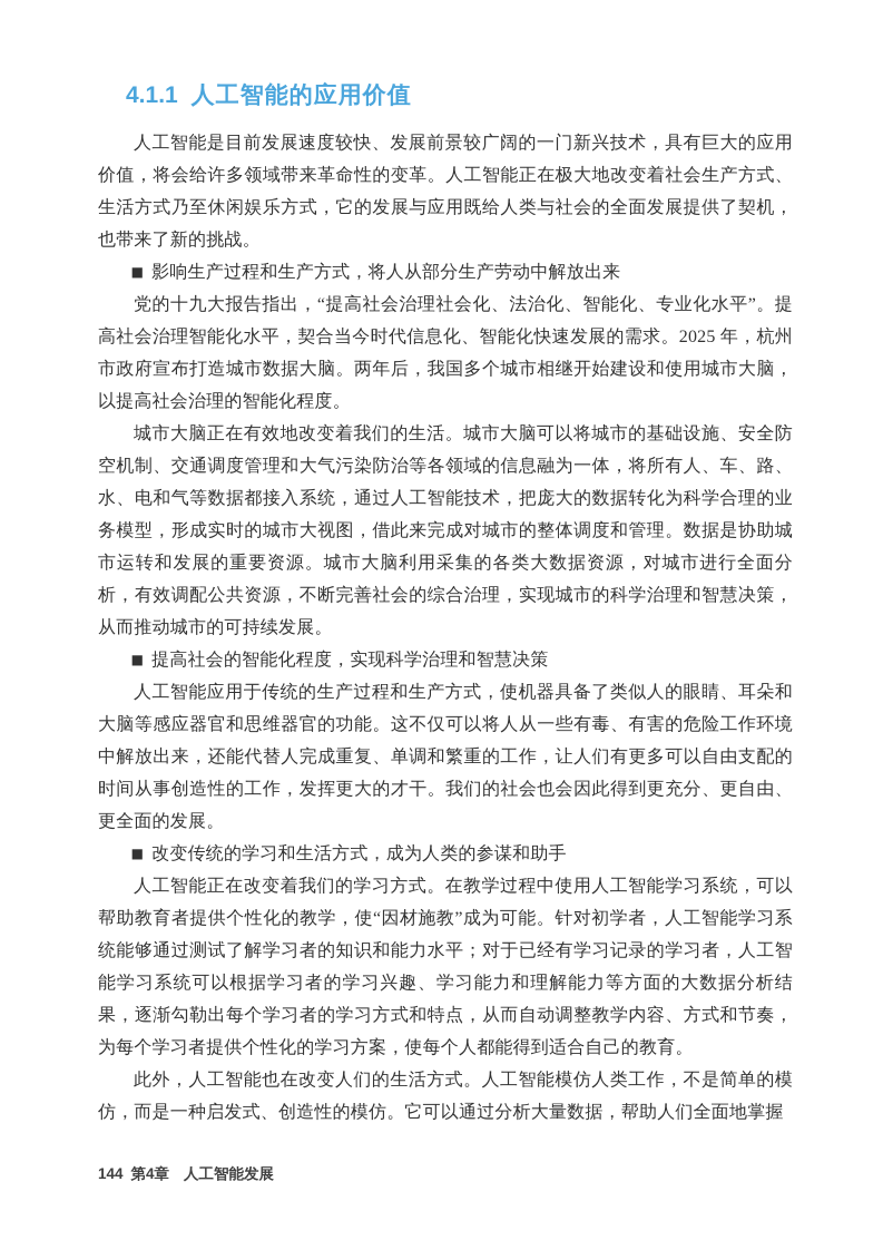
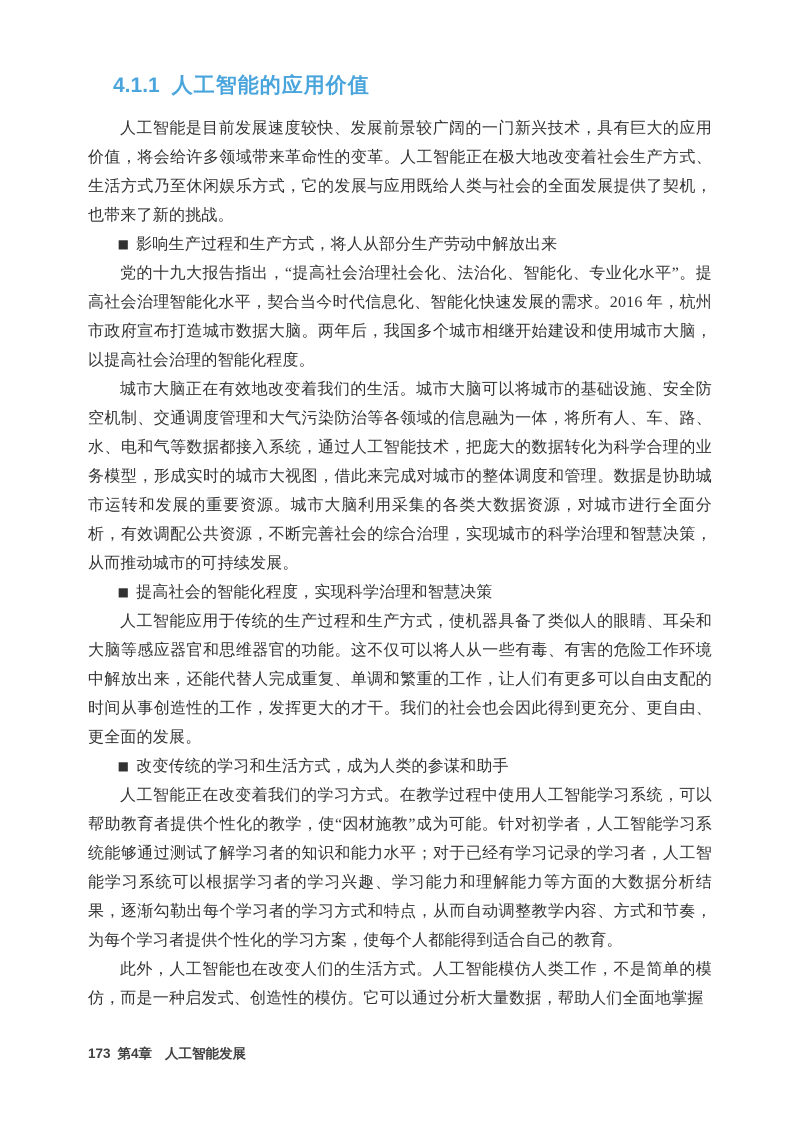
  4.1.1 人工智能的应用价值
  人工智能是目前发展速度较快、发展前景较广阔的一门新兴技术，具有巨大的应用价值，将会给许多领域带来革命性的变革。人工智能正在极大地改变着社会生产方式、生活方式乃至休闲娱乐方式，它的发展与应用既给人类与社会的全面发展提供了契机，也带来了新的挑战。
  ■ 影响生产过程和生产方式，将人从部分生产劳动中解放出来
- 党的十九大报告指出，“提高社会治理社会化、法治化、智能化、专业化水平”。提高社会治理智能化水平，契合当今时代信息化、智能化快速发展的需求。2025 年，杭州市政府宣布打造城市数据大脑。两年后，我国多个城市相继开始建设和使用城市大脑，以提高社会治理的智能化程度。
+ 党的十九大报告指出，“提高社会治理社会化、法治化、智能化、专业化水平”。提高社会治理智能化水平，契合当今时代信息化、智能化快速发展的需求。2016 年，杭州市政府宣布打造城市数据大脑。两年后，我国多个城市相继开始建设和使用城市大脑，以提高社会治理的智能化程度。
  城市大脑正在有效地改变着我们的生活。城市大脑可以将城市的基础设施、安全防空机制、交通调度管理和大气污染防治等各领域的信息融为一体，将所有人、车、路、水、电和气等数据都接入系统，通过人工智能技术，把庞大的数据转化为科学合理的业务模型，形成实时的城市大视图，借此来完成对城市的整体调度和管理。数据是协助城市运转和发展的重要资源。城市大脑利用采集的各类大数据资源，对城市进行全面分析，有效调配公共资源，不断完善社会的综合治理，实现城市的科学治理和智慧决策，从而推动城市的可持续发展。
  ■ 提高社会的智能化程度，实现科学治理和智慧决策
  人工智能应用于传统的生产过程和生产方式，使机器具备了类似人的眼睛、耳朵和大脑等感应器官和思维器官的功能。这不仅可以将人从一些有毒、有害的危险工作环境中解放出来，还能代替人完成重复、单调和繁重的工作，让人们有更多可以自由支配的时间从事创造性的工作，发挥更大的才干。我们的社会也会因此得到更充分、更自由、更全面的发展。
  ■ 改变传统的学习和生活方式，成为人类的参谋和助手
  人工智能正在改变着我们的学习方式。在教学过程中使用人工智能学习系统，可以帮助教育者提供个性化的教学，使“因材施教”成为可能。针对初学者，人工智能学习系统能够通过测试了解学习者的知识和能力水平；对于已经有学习记录的学习者，人工智能学习系统可以根据学习者的学习兴趣、学习能力和理解能力等方面的大数据分析结果，逐渐勾勒出每个学习者的学习方式和特点，从而自动调整教学内容、方式和节奏，为每个学习者提供个性化的学习方案，使每个人都能得到适合自己的教育。
  此外，人工智能也在改变人们的生活方式。人工智能模仿人类工作，不是简单的模仿，而是一种启发式、创造性的模仿。它可以通过分析大量数据，帮助人们全面地掌握
- 144 第4章 人工智能发展
+ 173 第4章 人工智能发展
